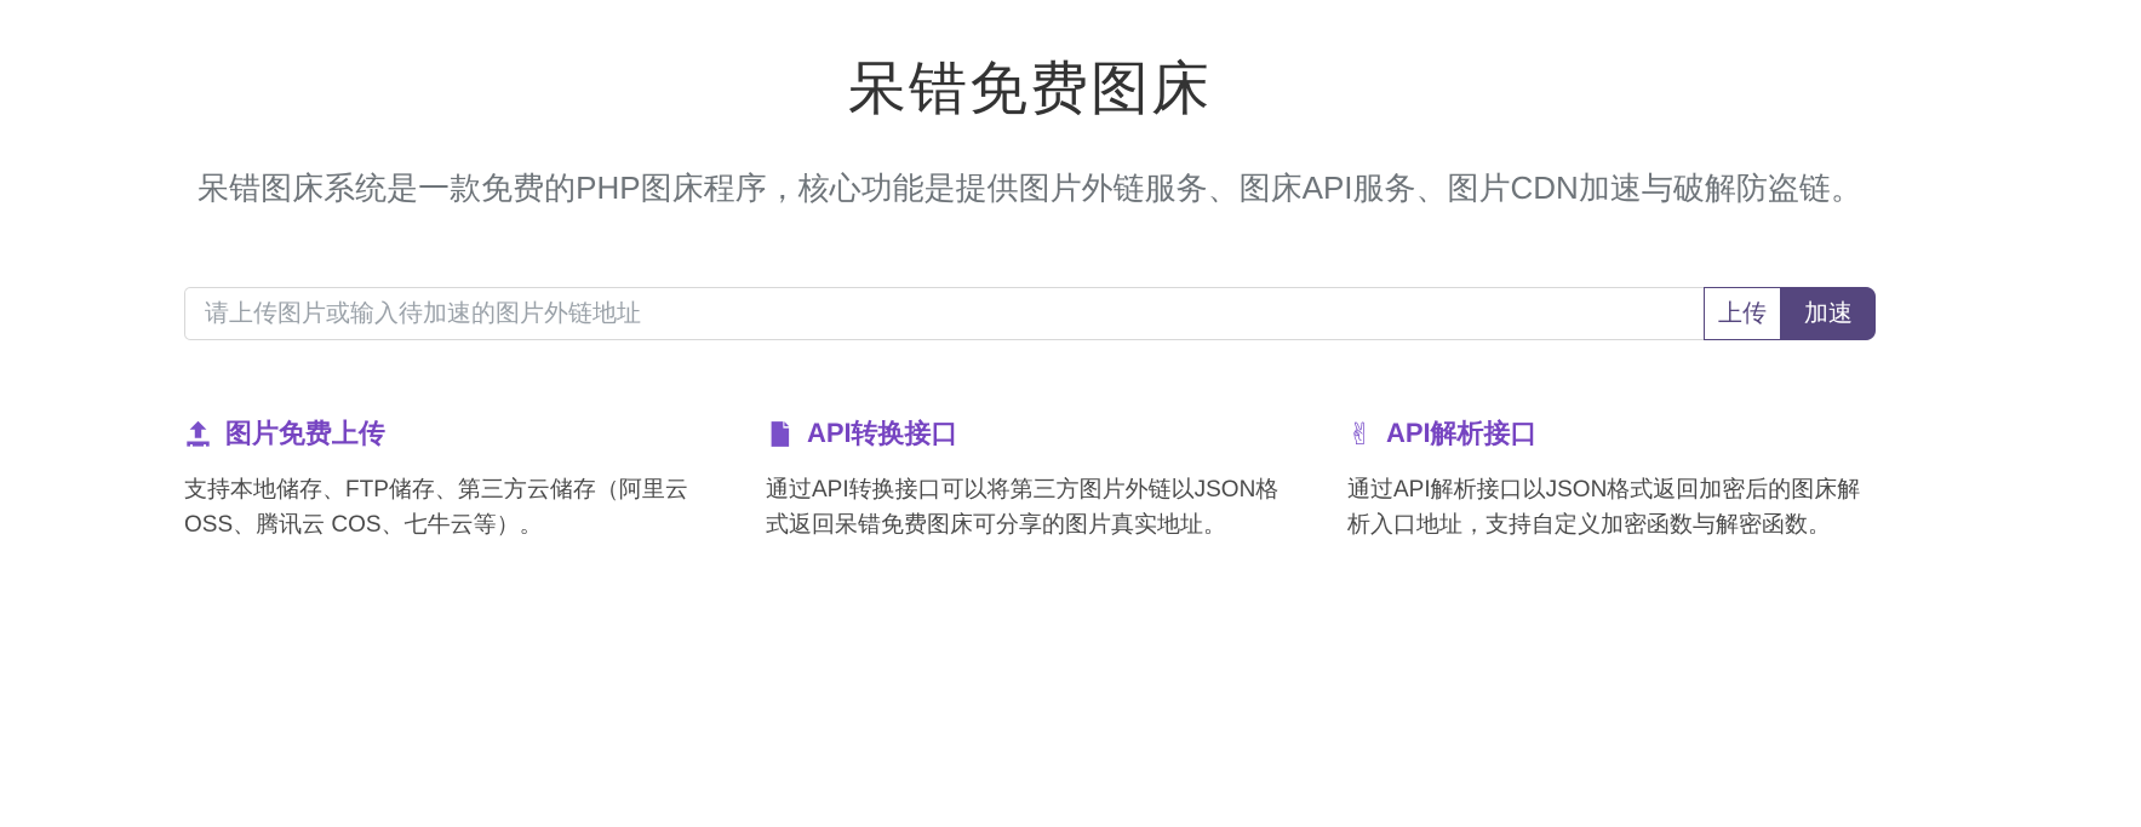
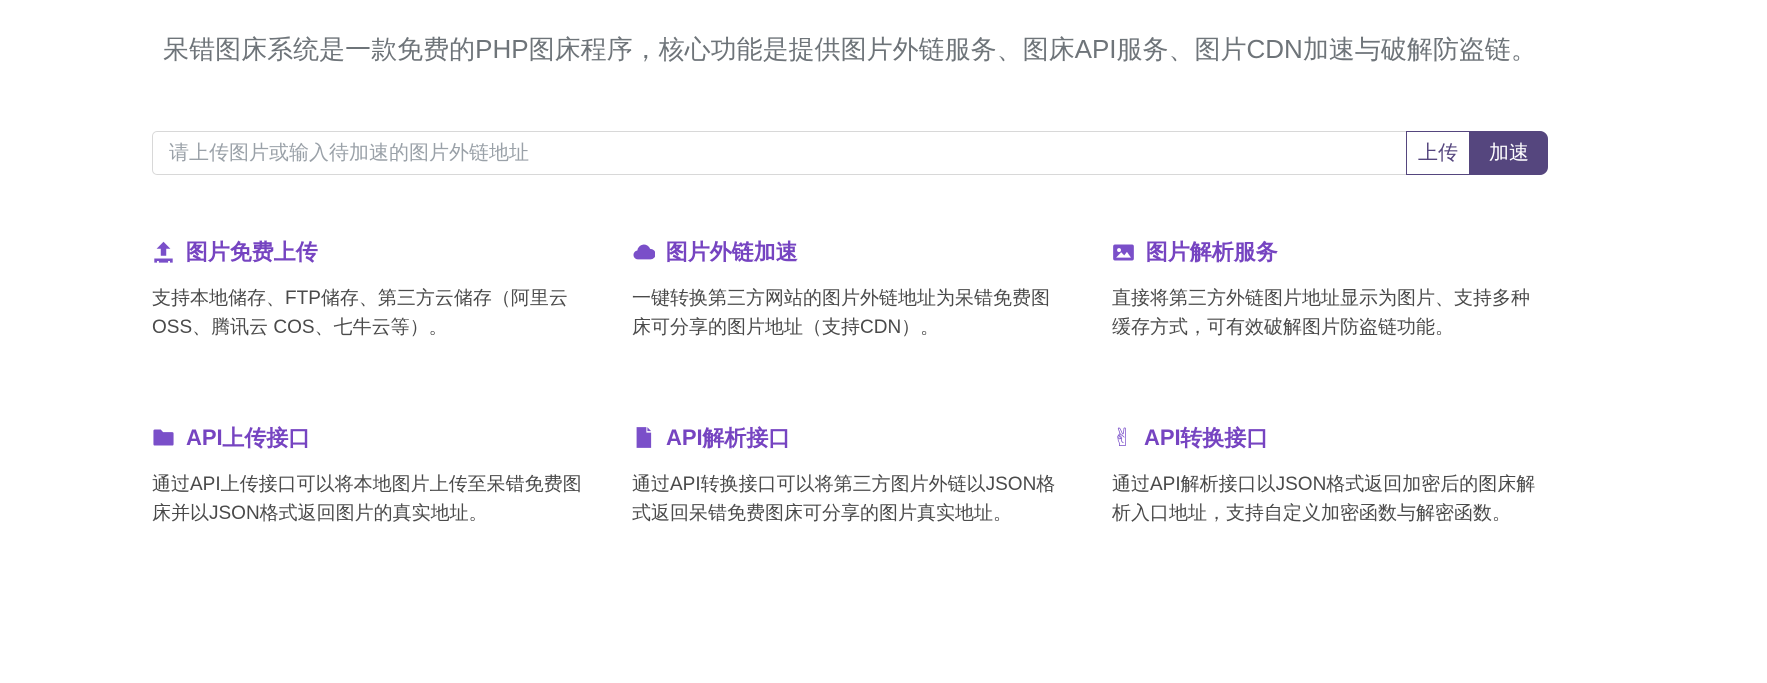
- 呆错免费图床
  呆错图床系统是一款免费的PHP图床程序，核心功能是提供图片外链服务、图床API服务、图片CDN加速与破解防盗链。
  请上传图片或输入待加速的图片外链地址
  上传
  加速
  图片免费上传
  支持本地储存、FTP储存、第三方云储存（阿里云 OSS、腾讯云 COS、七牛云等）。
+ 图片外链加速
+ 一键转换第三方网站的图片外链地址为呆错免费图床可分享的图片地址（支持CDN）。
+ 图片解析服务
+ 直接将第三方外链图片地址显示为图片、支持多种缓存方式，可有效破解图片防盗链功能。
+ API上传接口
+ 通过API上传接口可以将本地图片上传至呆错免费图床并以JSON格式返回图片的真实地址。
- API转换接口
+ API解析接口
  通过API转换接口可以将第三方图片外链以JSON格式返回呆错免费图床可分享的图片真实地址。
  ✌
- API解析接口
+ API转换接口
  通过API解析接口以JSON格式返回加密后的图床解析入口地址，支持自定义加密函数与解密函数。
